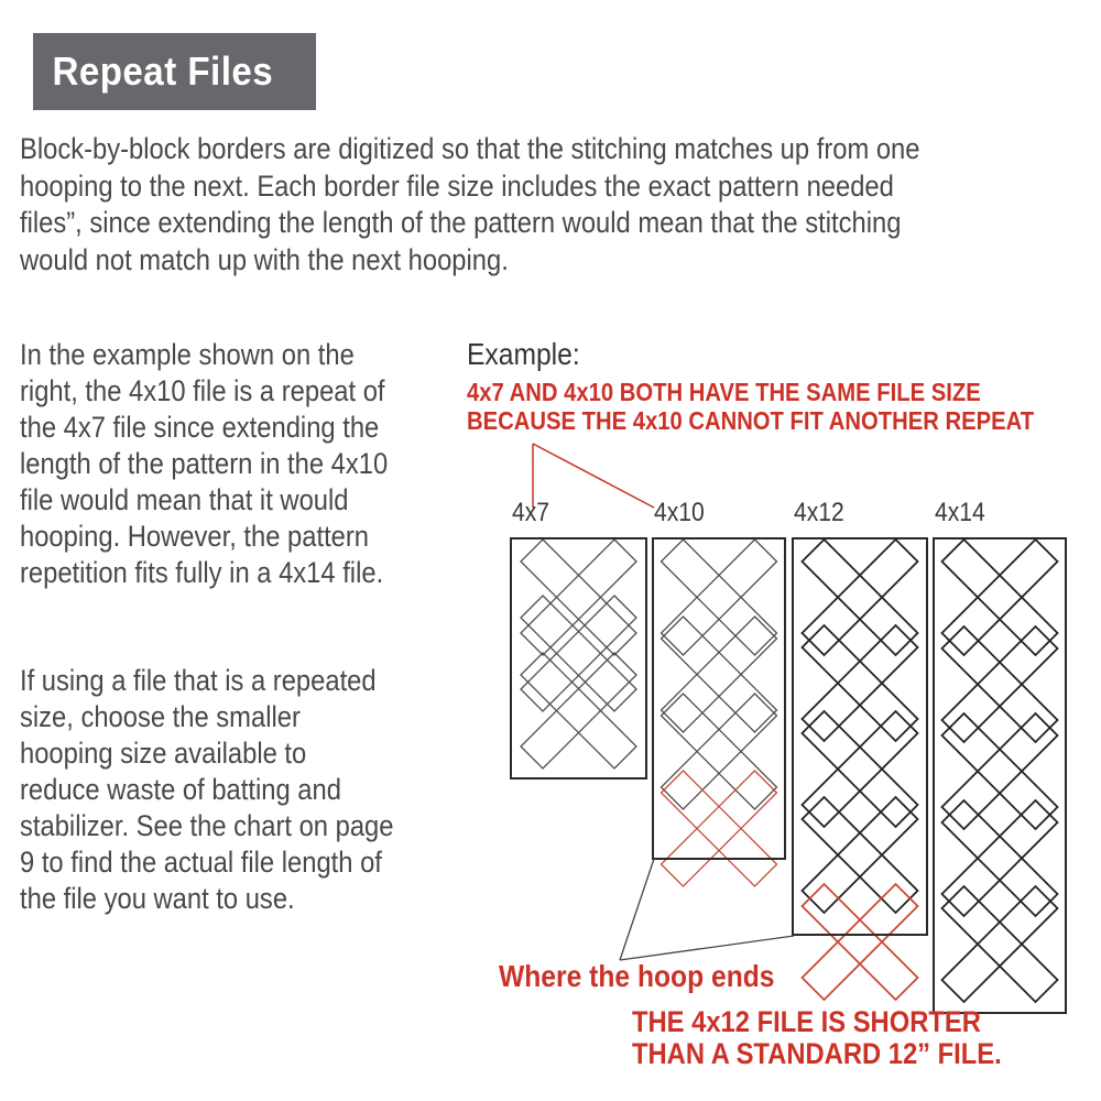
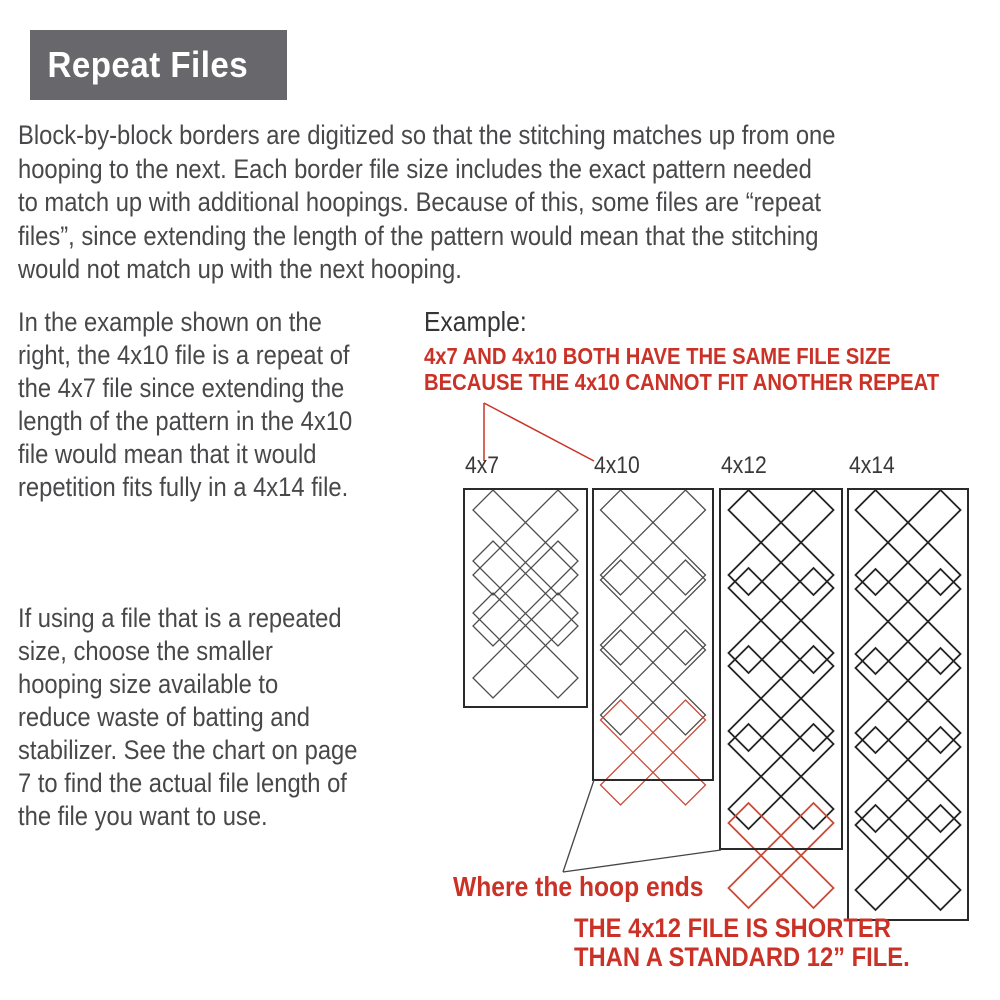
  Repeat Files
  Block-by-block borders are digitized so that the stitching matches up from one
  hooping to the next. Each border file size includes the exact pattern needed
+ to match up with additional hoopings. Because of this, some files are “repeat
  files”, since extending the length of the pattern would mean that the stitching
  would not match up with the next hooping.
  In the example shown on the
  right, the 4x10 file is a repeat of
  the 4x7 file since extending the
  length of the pattern in the 4x10
  file would mean that it would
- hooping. However, the pattern
  repetition fits fully in a 4x14 file.
  If using a file that is a repeated
  size, choose the smaller
  hooping size available to
  reduce waste of batting and
  stabilizer. See the chart on page
- 9 to find the actual file length of
+ 7 to find the actual file length of
  the file you want to use.
  Example:
  4x7 AND 4x10 BOTH HAVE THE SAME FILE SIZE
  BECAUSE THE 4x10 CANNOT FIT ANOTHER REPEAT
  4x7
  4x10
  4x12
  4x14
  Where the hoop ends
  THE 4x12 FILE IS SHORTER
  THAN A STANDARD 12” FILE.
